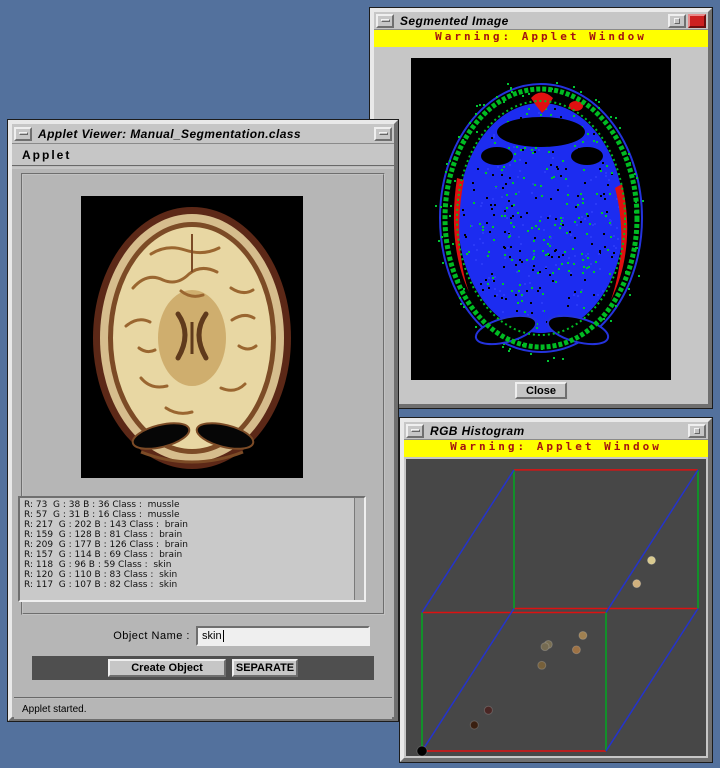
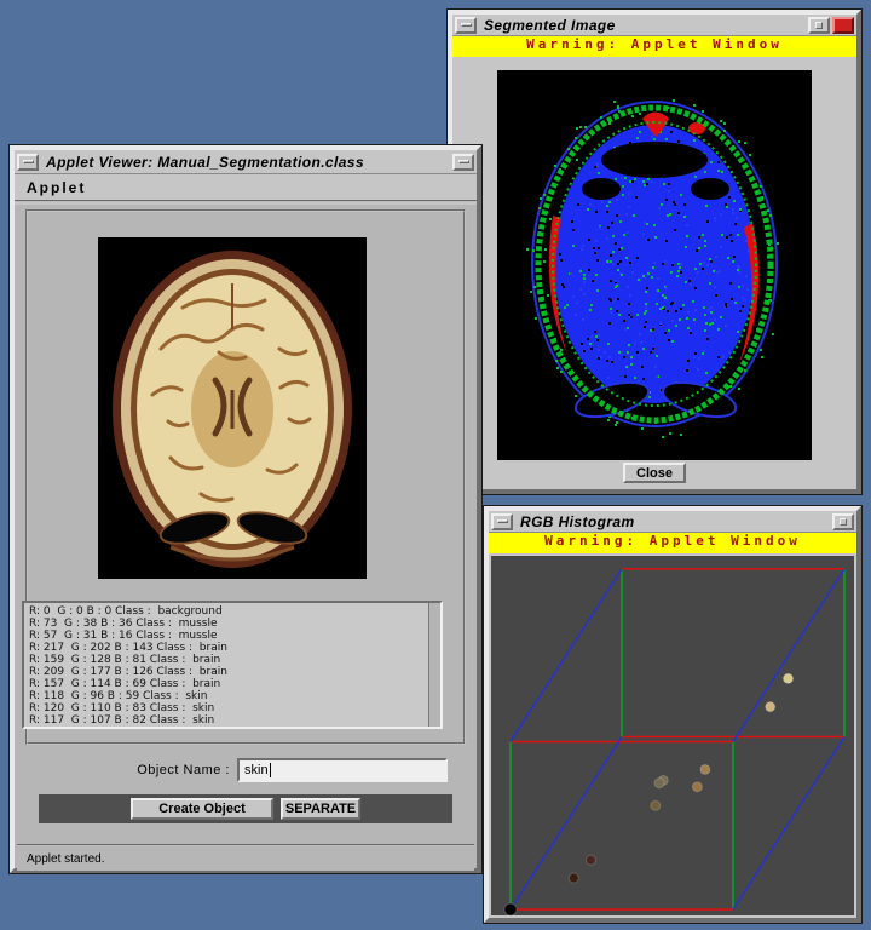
  Segmented Image
  Warning: Applet Window
  Close
  RGB Histogram
  Warning: Applet Window
  Applet Viewer: Manual_Segmentation.class
  Applet
+ R: 0 G : 0 B : 0 Class : background
  R: 73 G : 38 B : 36 Class : mussle
  R: 57 G : 31 B : 16 Class : mussle
  R: 217 G : 202 B : 143 Class : brain
  R: 159 G : 128 B : 81 Class : brain
  R: 209 G : 177 B : 126 Class : brain
  R: 157 G : 114 B : 69 Class : brain
  R: 118 G : 96 B : 59 Class : skin
  R: 120 G : 110 B : 83 Class : skin
  R: 117 G : 107 B : 82 Class : skin
  Object Name :
  skin
  Create Object
  SEPARATE
  Applet started.
